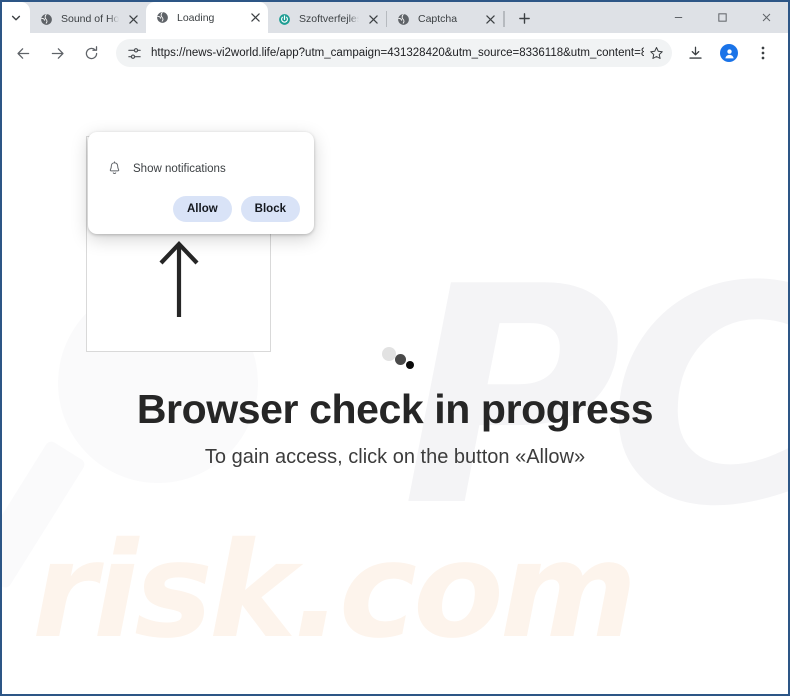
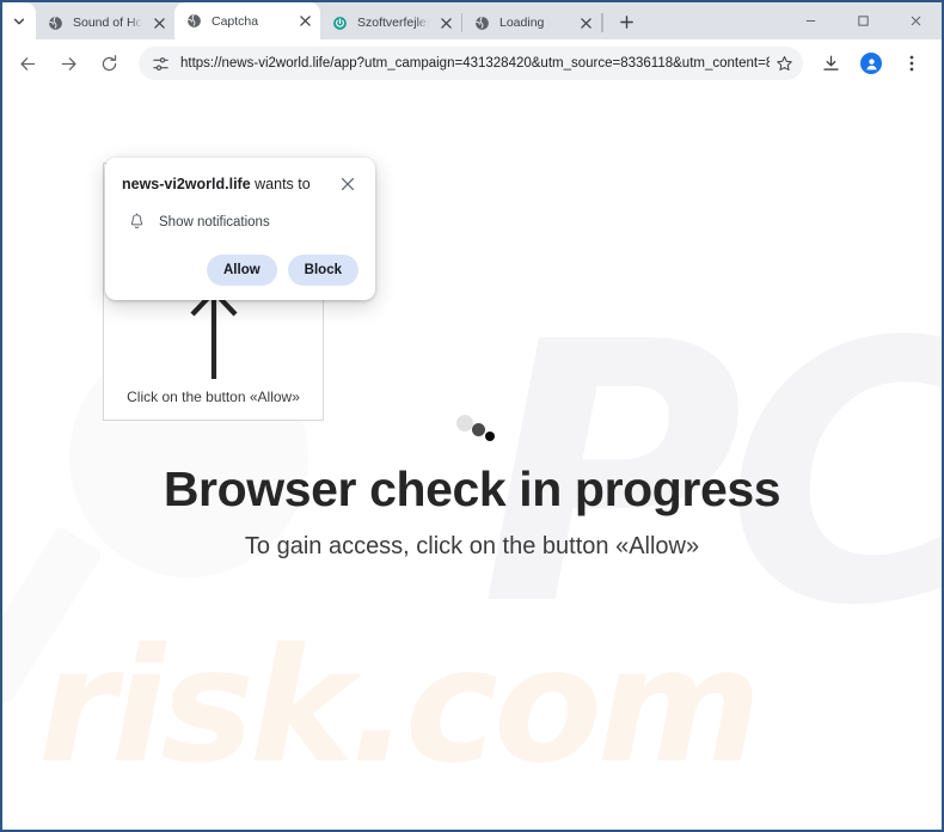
- Loading
+ Captcha
  Szoftverfejle
- Captcha
+ Loading
  https://news-vi2world.life/app?utm_campaign=431328420&utm_source=8336118&utm_content=
  PC
+ Click on the button «Allow»
  Browser check in progress
  To gain access, click on the button «Allow»
+ news-vi2world.life wants to
  Show notifications
  Allow
  Block
